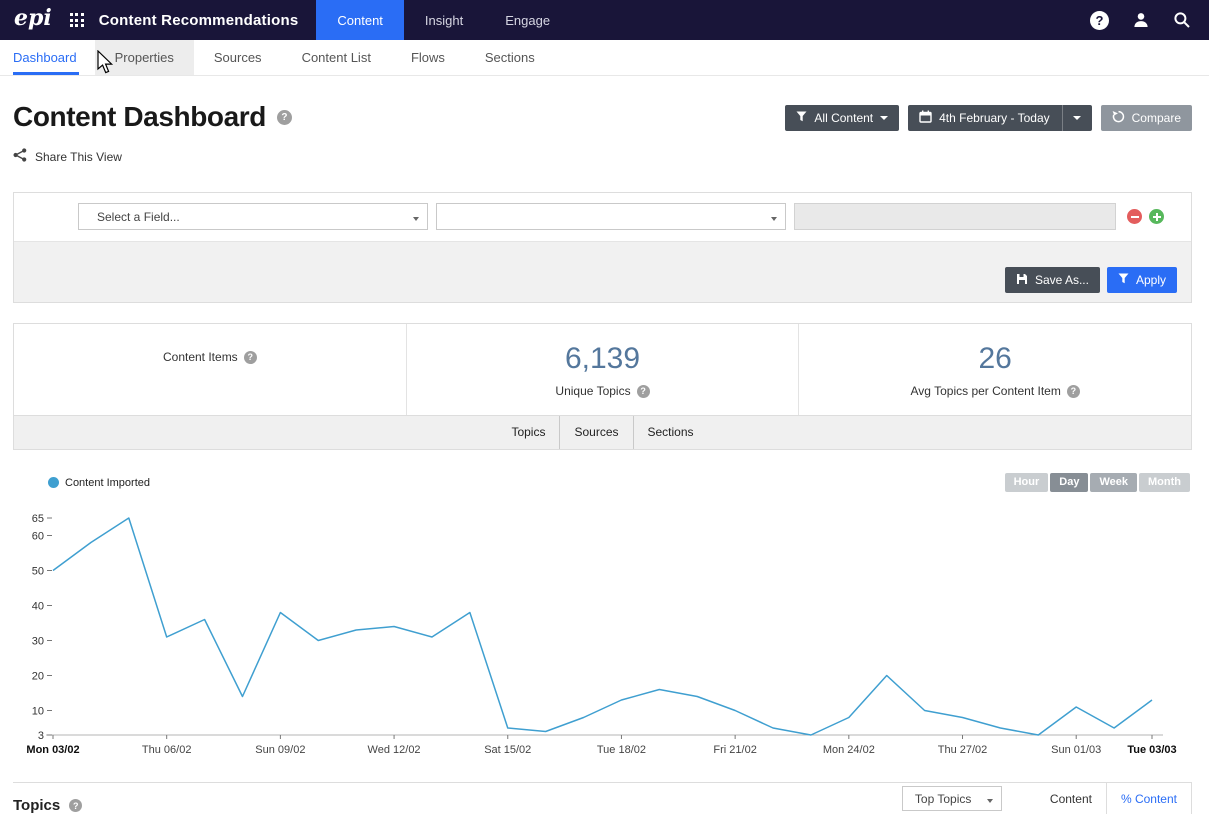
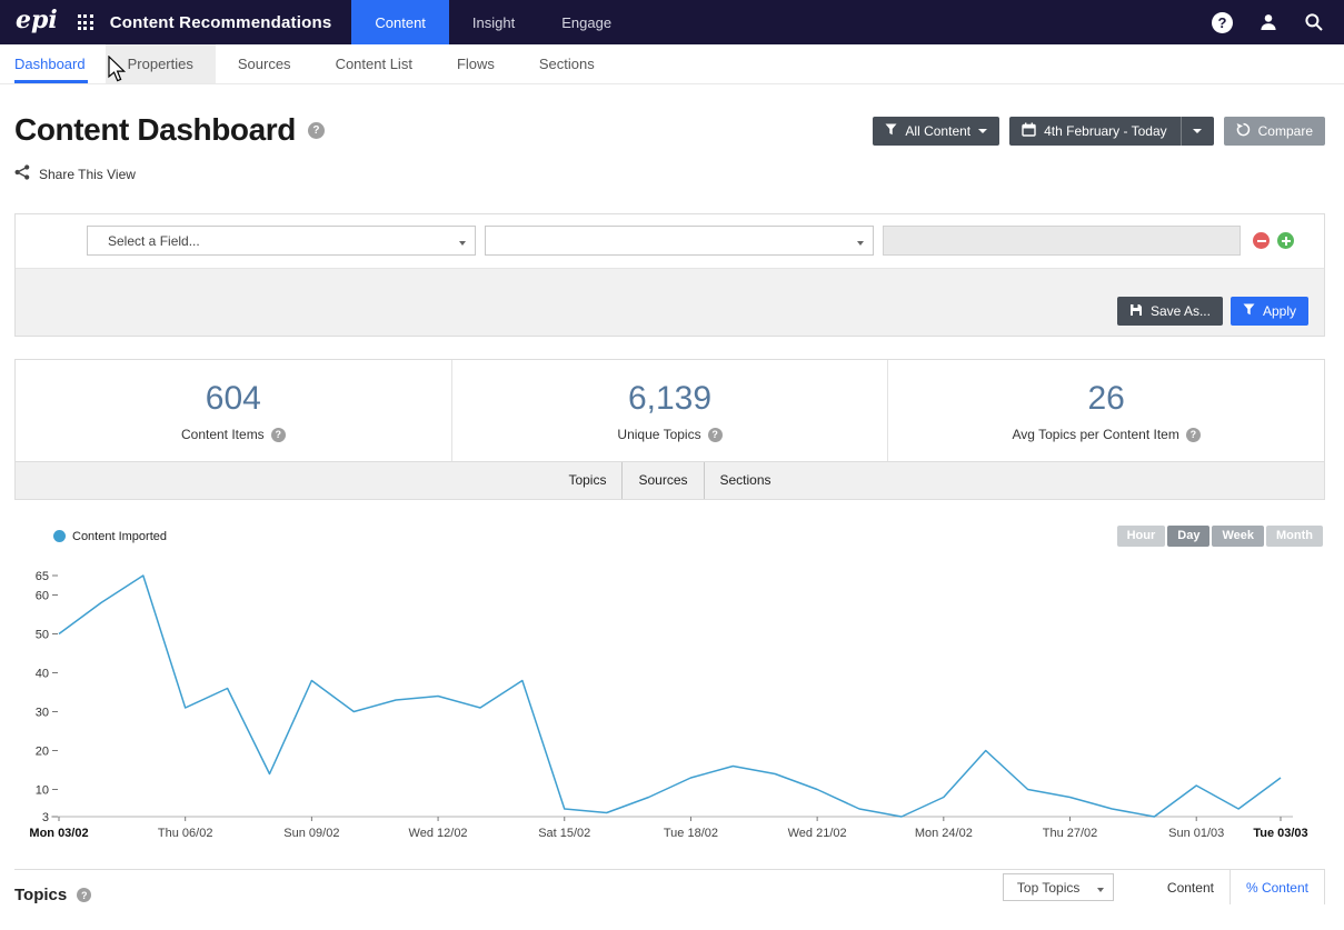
  epi
  Content Recommendations
  Content
  Insight
  Engage
  ?
  Dashboard
  Properties
  Sources
  Content List
  Flows
  Sections
  Content Dashboard
  ?
  All Content
  4th February - Today
  Compare
  Share This View
  Select a Field...
  Save As...
  Apply
+ 604
  Content Items
  ?
  6,139
  Unique Topics
  ?
  26
  Avg Topics per Content Item
  ?
  Topics
  Sources
  Sections
  Content Imported
  Hour
  Day
  Week
  Month
  3
  10
  20
  30
  40
  50
  60
  65
  Mon 03/02
  Thu 06/02
  Sun 09/02
  Wed 12/02
  Sat 15/02
  Tue 18/02
- Fri 21/02
+ Wed 21/02
  Mon 24/02
  Thu 27/02
  Sun 01/03
  Tue 03/03
  Topics
  ?
  Top Topics
  Content
  % Content
